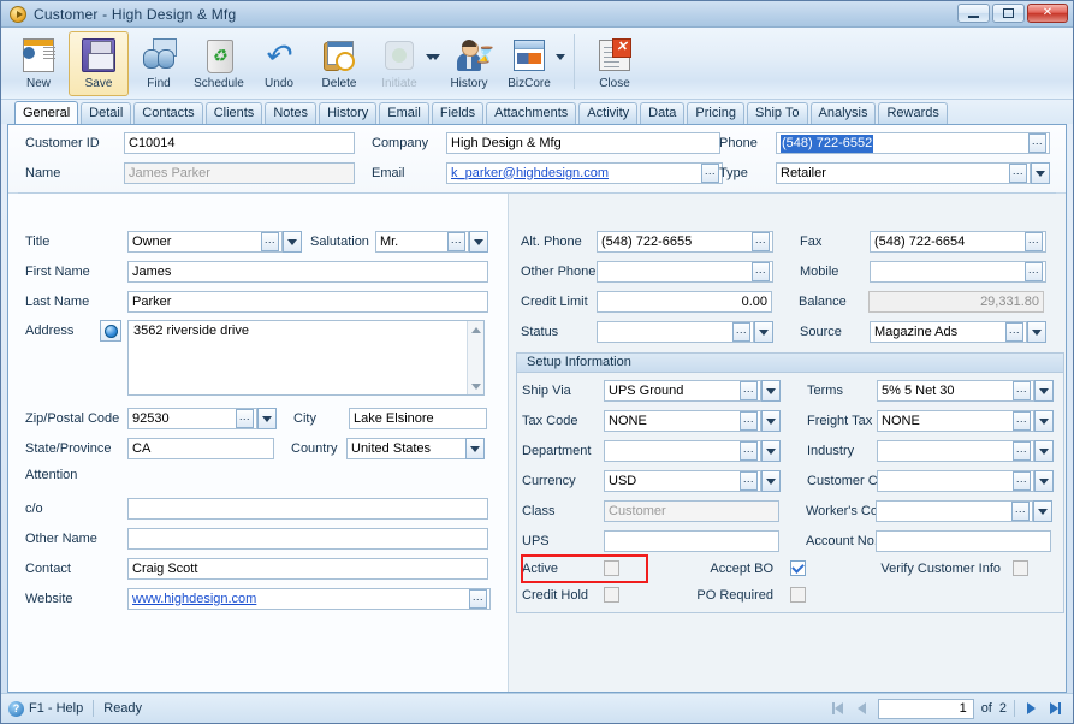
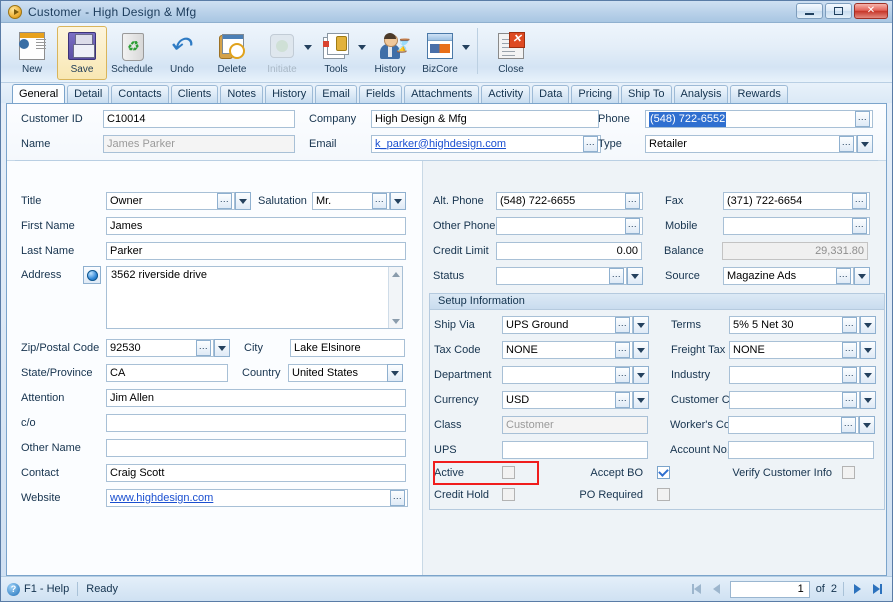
  Customer - High Design & Mfg
  ✕
  New
  Save
- Find
  ♻
  Schedule
  ↶
  Undo
  Delete
  Initiate
+ Tools
  ⌛
  History
  BizCore
  ✕
  Close
  General
  Detail
  Contacts
  Clients
  Notes
  History
  Email
  Fields
  Attachments
  Activity
  Data
  Pricing
  Ship To
  Analysis
  Rewards
  Customer ID
  C10014
  Name
  James Parker
  Company
  High Design & Mfg
  Email
  k_parker@highdesign.com
  ⋯
  Phone
  (548) 722-6552
  ⋯
  Type
  Retailer
  ⋯
  Title
  Owner
  ⋯
  Salutation
  Mr.
  ⋯
  First Name
  James
  Last Name
  Parker
  Address
  3562 riverside drive
  Zip/Postal Code
  92530
  ⋯
  City
  Lake Elsinore
  State/Province
  CA
  Country
  United States
  Attention
+ Jim Allen
  c/o
  Other Name
  Contact
  Craig Scott
  Website
  www.highdesign.com
  ⋯
  Alt. Phone
  (548) 722-6655
  ⋯
  Fax
- (548) 722-6654
+ (371) 722-6654
  ⋯
  Other Phone
  ⋯
  Mobile
  ⋯
  Credit Limit
  0.00
  Balance
  29,331.80
  Status
  ⋯
  Source
  Magazine Ads
  ⋯
  Setup Information
  Ship Via
  UPS Ground
  ⋯
  Terms
  5% 5 Net 30
  ⋯
  Tax Code
  NONE
  ⋯
  Freight Tax
  NONE
  ⋯
  Department
  ⋯
  Industry
  ⋯
  Currency
  USD
  ⋯
  Customer C
  ⋯
  Class
  Customer
  Worker's Co
  ⋯
  UPS
  Account No
  Active
  Accept BO
  Verify Customer Info
  Credit Hold
  PO Required
  ?
  F1 - Help
  Ready
  1
  of
  2
